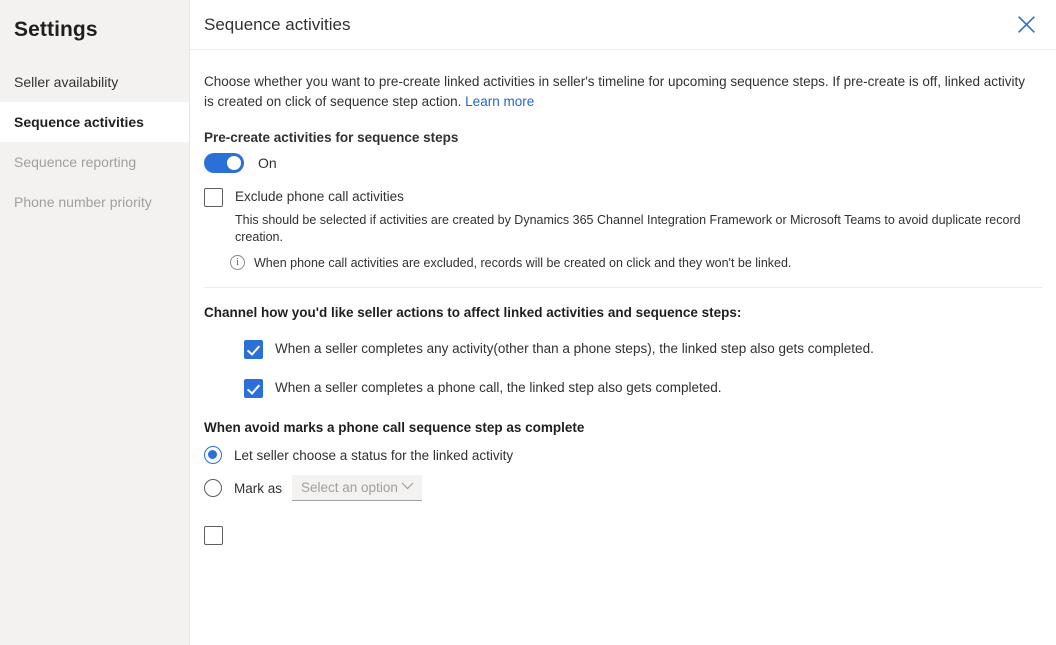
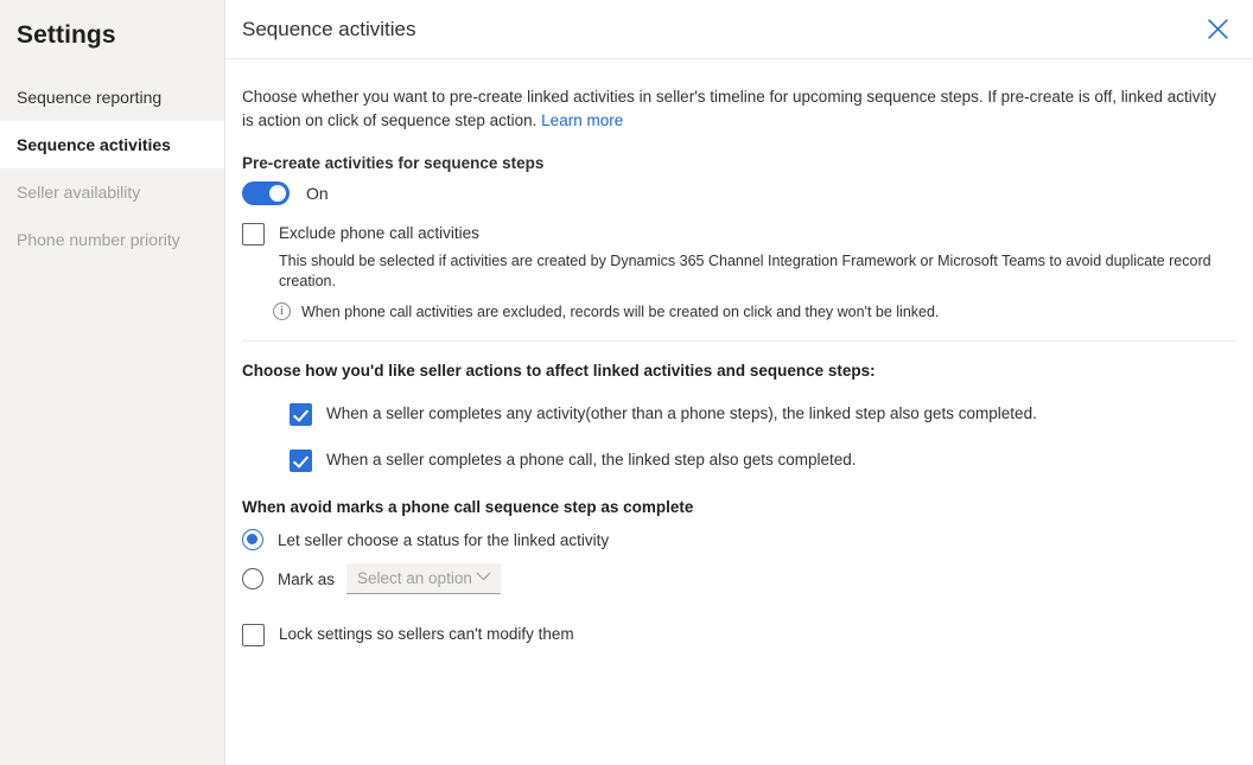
  Settings
- Seller availability
+ Sequence reporting
  Sequence activities
- Sequence reporting
+ Seller availability
  Phone number priority
  Sequence activities
- Choose whether you want to pre-create linked activities in seller's timeline for upcoming sequence steps. If pre-create is off, linked activity is created on click of sequence step action. Learn more
+ Choose whether you want to pre-create linked activities in seller's timeline for upcoming sequence steps. If pre-create is off, linked activity is action on click of sequence step action. Learn more
  Pre-create activities for sequence steps
  On
  Exclude phone call activities
  This should be selected if activities are created by Dynamics 365 Channel Integration Framework or Microsoft Teams to avoid duplicate record creation.
  i
  When phone call activities are excluded, records will be created on click and they won't be linked.
- Channel how you'd like seller actions to affect linked activities and sequence steps:
+ Choose how you'd like seller actions to affect linked activities and sequence steps:
  When a seller completes any activity(other than a phone steps), the linked step also gets completed.
  When a seller completes a phone call, the linked step also gets completed.
  When avoid marks a phone call sequence step as complete
  Let seller choose a status for the linked activity
  Mark as
  Select an option
+ Lock settings so sellers can't modify them
